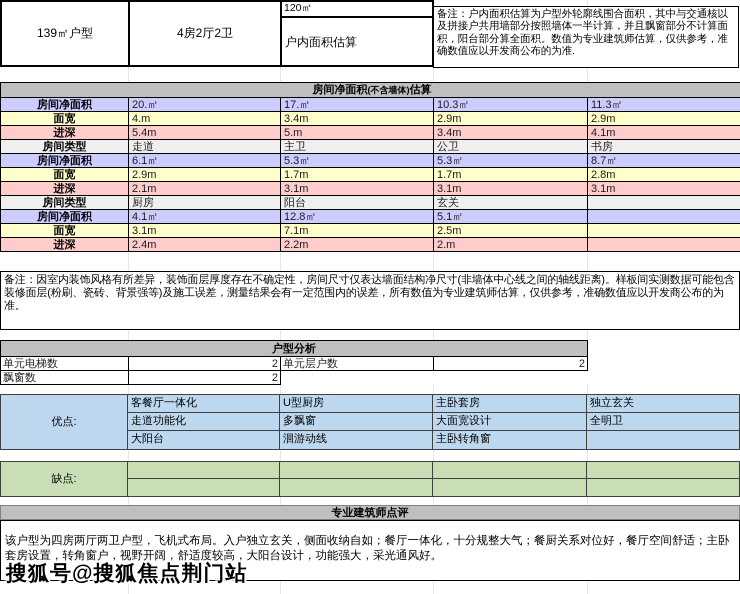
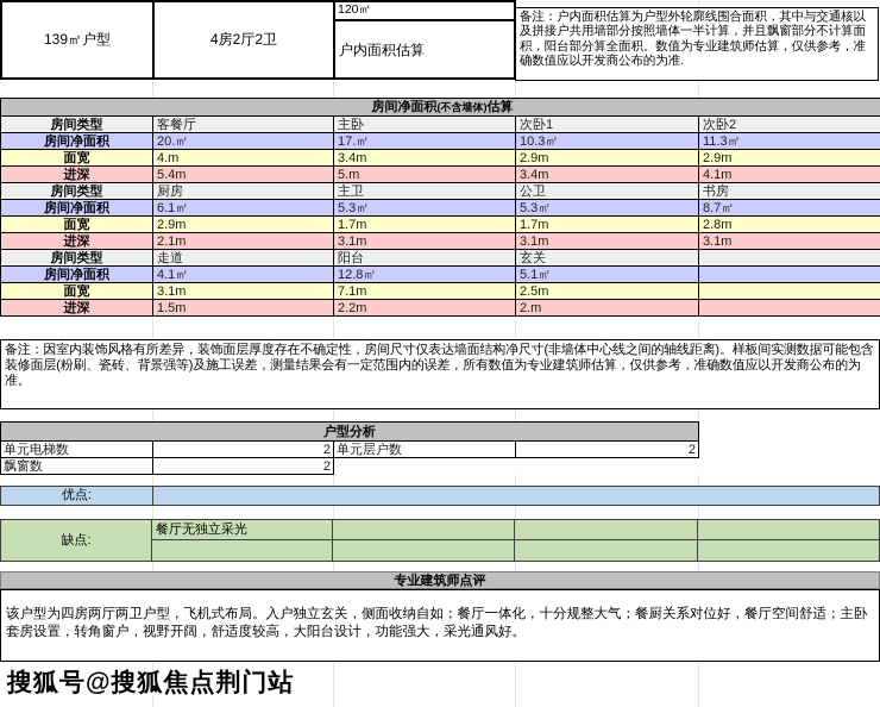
  139㎡户型
  4房2厅2卫
  120㎡
  户内面积估算
  备注：户内面积估算为户型外轮廓线围合面积，其中与交通核以及拼接户共用墙部分按照墙体一半计算，并且飘窗部分不计算面积，阳台部分算全面积。数值为专业建筑师估算，仅供参考，准确数值应以开发商公布的为准.
  房间净面积(不含墙体)估算
+ 房间类型	客餐厅	主卧	次卧1	次卧2
  房间净面积	20.㎡	17.㎡	10.3㎡	11.3㎡
  面宽	4.m	3.4m	2.9m	2.9m
  进深	5.4m	5.m	3.4m	4.1m
- 房间类型	走道	主卫	公卫	书房
+ 房间类型	厨房	主卫	公卫	书房
  房间净面积	6.1㎡	5.3㎡	5.3㎡	8.7㎡
  面宽	2.9m	1.7m	1.7m	2.8m
  进深	2.1m	3.1m	3.1m	3.1m
- 房间类型	厨房	阳台	玄关
+ 房间类型	走道	阳台	玄关
  房间净面积	4.1㎡	12.8㎡	5.1㎡
  面宽	3.1m	7.1m	2.5m
- 进深	2.4m	2.2m	2.m
+ 进深	1.5m	2.2m	2.m
  备注：因室内装饰风格有所差异，装饰面层厚度存在不确定性，房间尺寸仅表达墙面结构净尺寸(非墙体中心线之间的轴线距离)。样板间实测数据可能包含装修面层(粉刷、瓷砖、背景强等)及施工误差，测量结果会有一定范围内的误差，所有数值为专业建筑师估算，仅供参考，准确数值应以开发商公布的为准。
  户型分析
  单元电梯数	2	单元层户数	2
  飘窗数	2
  优点:
- 客餐厅一体化
- U型厨房
- 主卧套房
- 独立玄关
- 走道功能化
- 多飘窗
- 大面宽设计
- 全明卫
- 大阳台
- 洄游动线
- 主卧转角窗
  缺点:
+ 餐厅无独立采光
  专业建筑师点评
  该户型为四房两厅两卫户型，飞机式布局。入户独立玄关，侧面收纳自如；餐厅一体化，十分规整大气；餐厨关系对位好，餐厅空间舒适；主卧套房设置，转角窗户，视野开阔，舒适度较高，大阳台设计，功能强大，采光通风好。
  搜狐号@搜狐焦点荆门站
